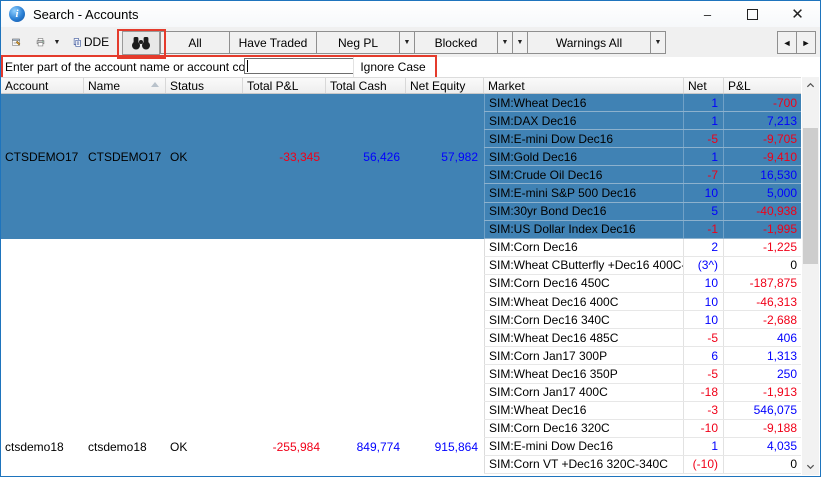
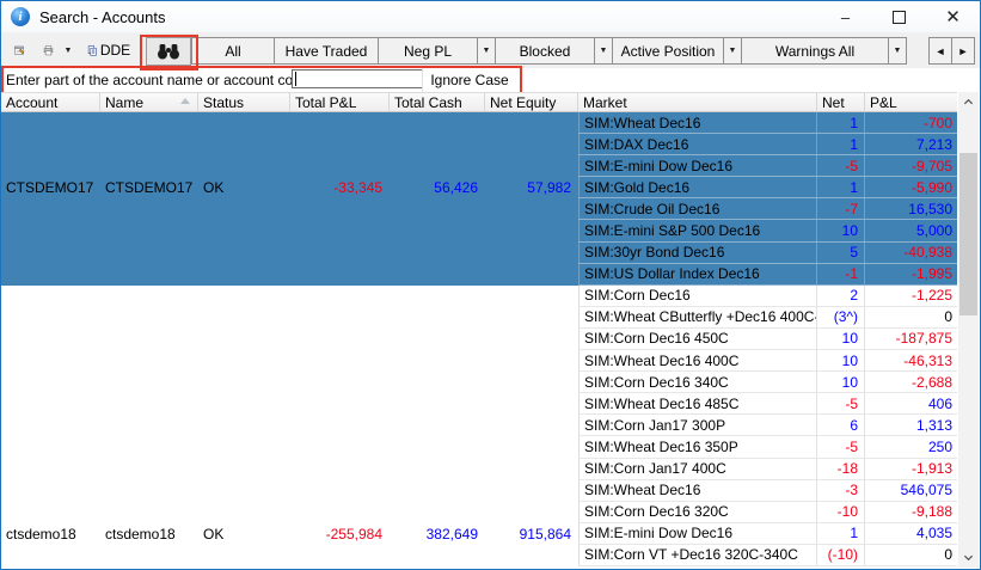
  i
  Search - Accounts
  –
  ✕
  DDE
  All
  Have Traded
  Neg PL
  Blocked
+ Active Position
  Warnings All
  ◄
  ►
  Enter part of the account name or account co
  Ignore Case
  Account
  Name
  Status
  Total P&L
  Total Cash
  Net Equity
  Market
  Net
  P&L
  CTSDEMO17
  CTSDEMO17
  OK
  -33,345
  56,426
  57,982
  ctsdemo18
  ctsdemo18
  OK
  -255,984
- 849,774
+ 382,649
  915,864
  SIM:Wheat Dec16
  1
  -700
  SIM:DAX Dec16
  1
  7,213
  SIM:E-mini Dow Dec16
  -5
  -9,705
  SIM:Gold Dec16
  1
- -9,410
+ -5,990
  SIM:Crude Oil Dec16
  -7
  16,530
  SIM:E-mini S&P 500 Dec16
  10
  5,000
  SIM:30yr Bond Dec16
  5
  -40,938
  SIM:US Dollar Index Dec16
  -1
  -1,995
  SIM:Corn Dec16
  2
  -1,225
  SIM:Wheat CButterfly +Dec16 400C-
  (3^)
  0
  SIM:Corn Dec16 450C
  10
  -187,875
  SIM:Wheat Dec16 400C
  10
  -46,313
  SIM:Corn Dec16 340C
  10
  -2,688
  SIM:Wheat Dec16 485C
  -5
  406
  SIM:Corn Jan17 300P
  6
  1,313
  SIM:Wheat Dec16 350P
  -5
  250
  SIM:Corn Jan17 400C
  -18
  -1,913
  SIM:Wheat Dec16
  -3
  546,075
  SIM:Corn Dec16 320C
  -10
  -9,188
  SIM:E-mini Dow Dec16
  1
  4,035
  SIM:Corn VT +Dec16 320C-340C
  (-10)
  0
